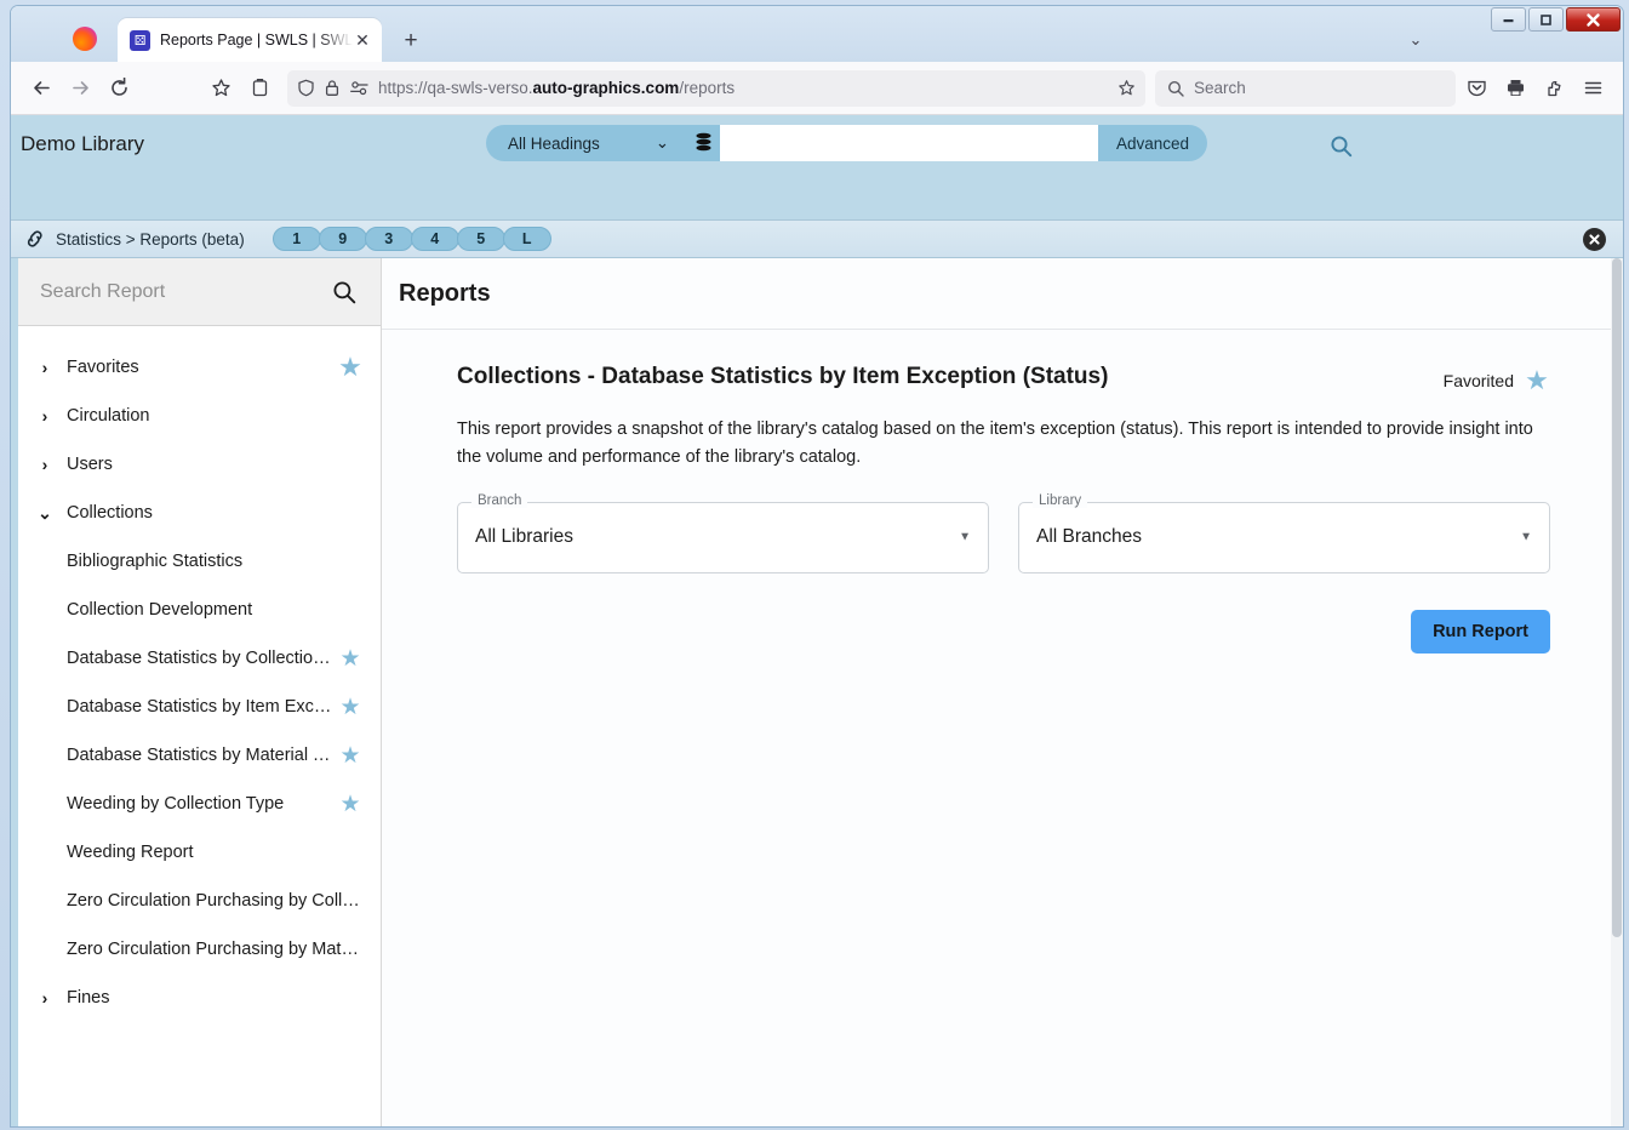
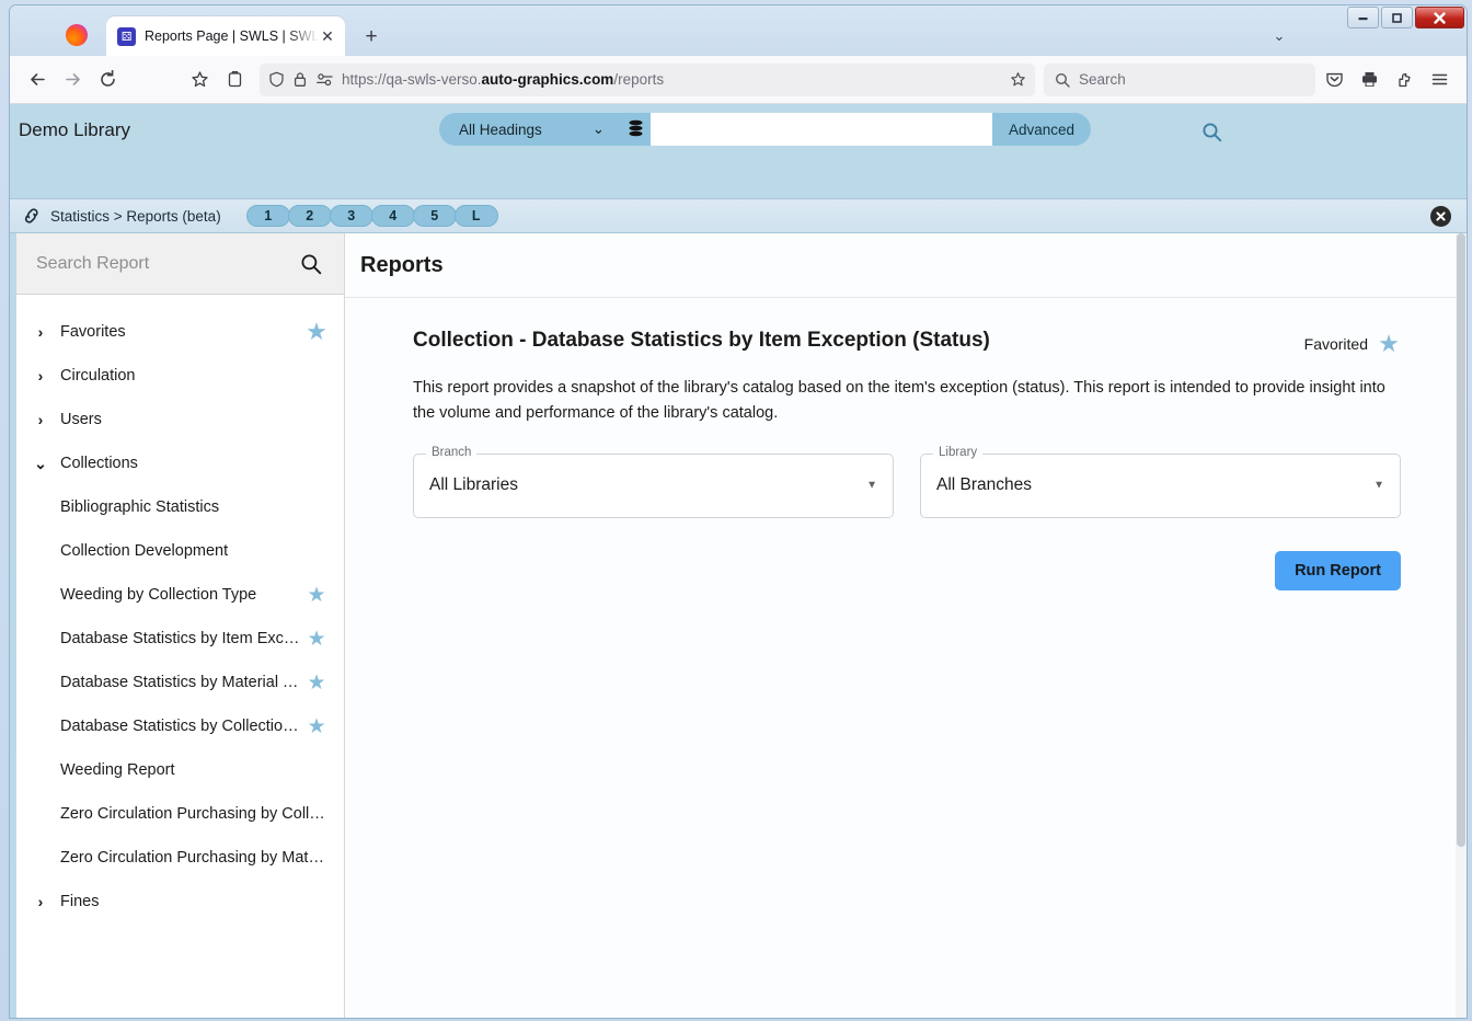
  ⚄
  Reports Page | SWLS | SWL
  ✕
  +
  ⌄
  https://qa-swls-verso.auto-graphics.com/reports
  Search
  Demo Library
  All Headings
  ⌄
  Advanced
  Statistics > Reports (beta)
  1
- 9
+ 2
  3
  4
  5
  L
  Search Report
  ›
  Favorites
  ★
  ›
  Circulation
  ›
  Users
  ⌄
  Collections
  Bibliographic Statistics
  Collection Development
- Database Statistics by Collection …
+ Weeding by Collection Type
  ★
  Database Statistics by Item Except
  ★
  Database Statistics by Material Ty
  ★
- Weeding by Collection Type
+ Database Statistics by Collection …
  ★
  Weeding Report
  Zero Circulation Purchasing by Collect
  Zero Circulation Purchasing by Materi
  ›
  Fines
  Reports
- Collections - Database Statistics by Item Exception (Status)
+ Collection - Database Statistics by Item Exception (Status)
  Favorited
  ★
  This report provides a snapshot of the library's catalog based on the item's exception (status). This report is intended to provide insight into the volume and performance of the library's catalog.
  Branch
  All Libraries
  ▼
  Library
  All Branches
  ▼
  Run Report
